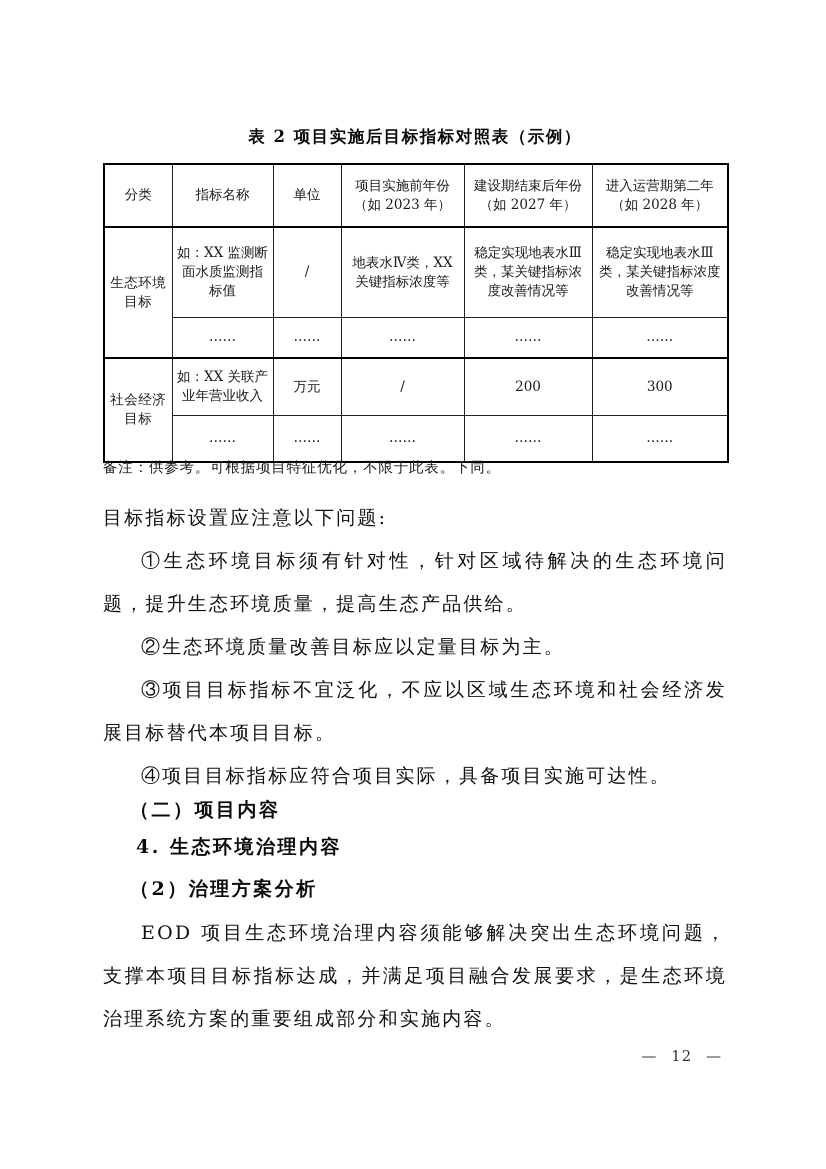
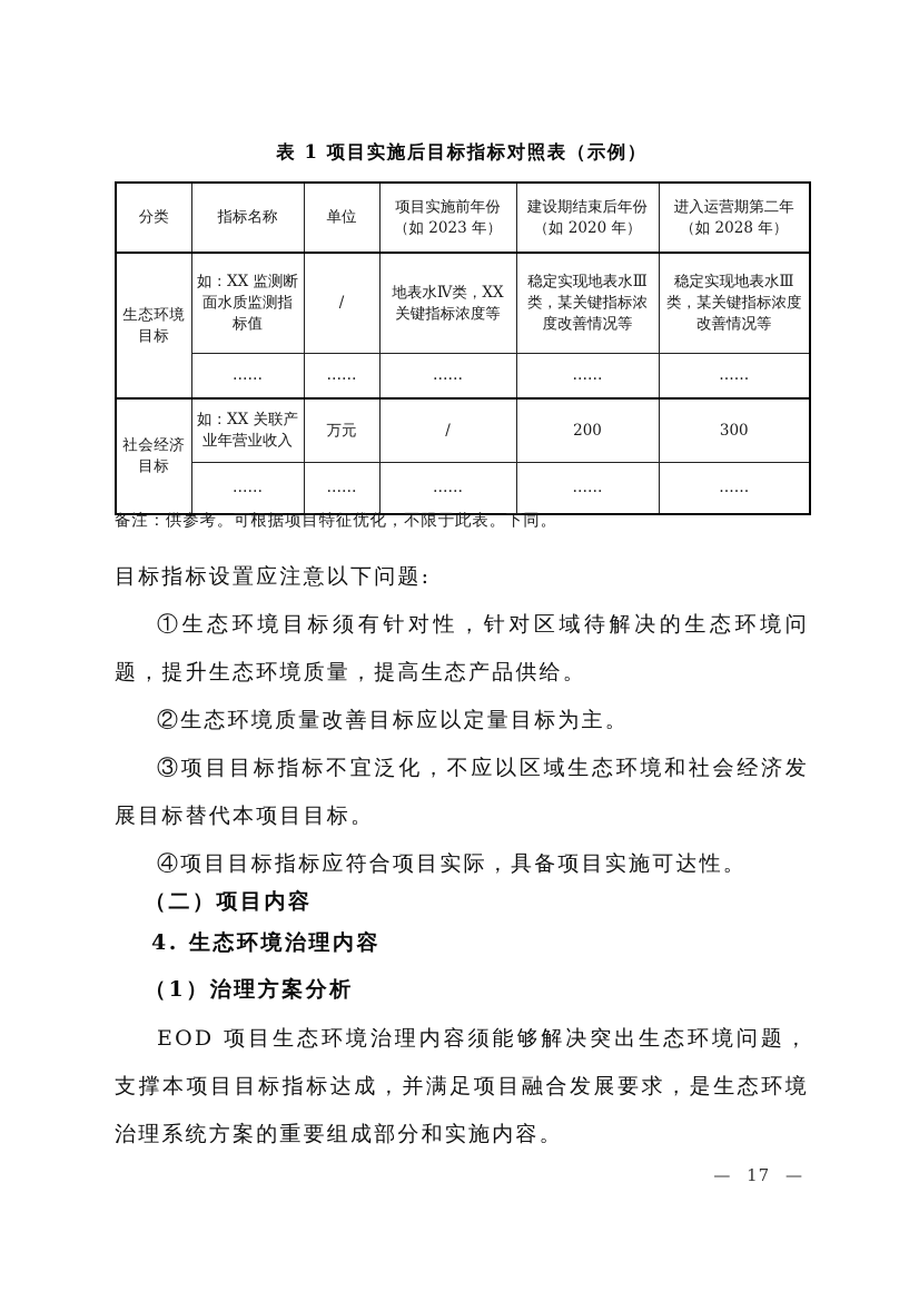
- 表 2 项目实施后目标指标对照表（示例）
+ 表 1 项目实施后目标指标对照表（示例）
- 分类	指标名称	单位	项目实施前年份（如 2023 年）	建设期结束后年份（如 2027 年）	进入运营期第二年（如 2028 年）
+ 分类	指标名称	单位	项目实施前年份（如 2023 年）	建设期结束后年份（如 2020 年）	进入运营期第二年（如 2028 年）
  生态环境目标	如：XX 监测断面水质监测指标值	/	地表水Ⅳ类，XX 关键指标浓度等	稳定实现地表水Ⅲ类，某关键指标浓度改善情况等	稳定实现地表水Ⅲ类，某关键指标浓度改善情况等
  ……	……	……	……	……
  社会经济目标	如：XX 关联产业年营业收入	万元	/	200	300
  ……	……	……	……	……
  备注：供参考。可根据项目特征优化，不限于此表。下同。
  目标指标设置应注意以下问题:
  ①生态环境目标须有针对性，针对区域待解决的生态环境问题，提升生态环境质量，提高生态产品供给。
  ②生态环境质量改善目标应以定量目标为主。
  ③项目目标指标不宜泛化，不应以区域生态环境和社会经济发展目标替代本项目目标。
  ④项目目标指标应符合项目实际，具备项目实施可达性。
  （二）项目内容
  4. 生态环境治理内容
- （2）治理方案分析
+ （1）治理方案分析
  EOD 项目生态环境治理内容须能够解决突出生态环境问题，支撑本项目目标指标达成，并满足项目融合发展要求，是生态环境治理系统方案的重要组成部分和实施内容。
- — 12 —
+ — 17 —
